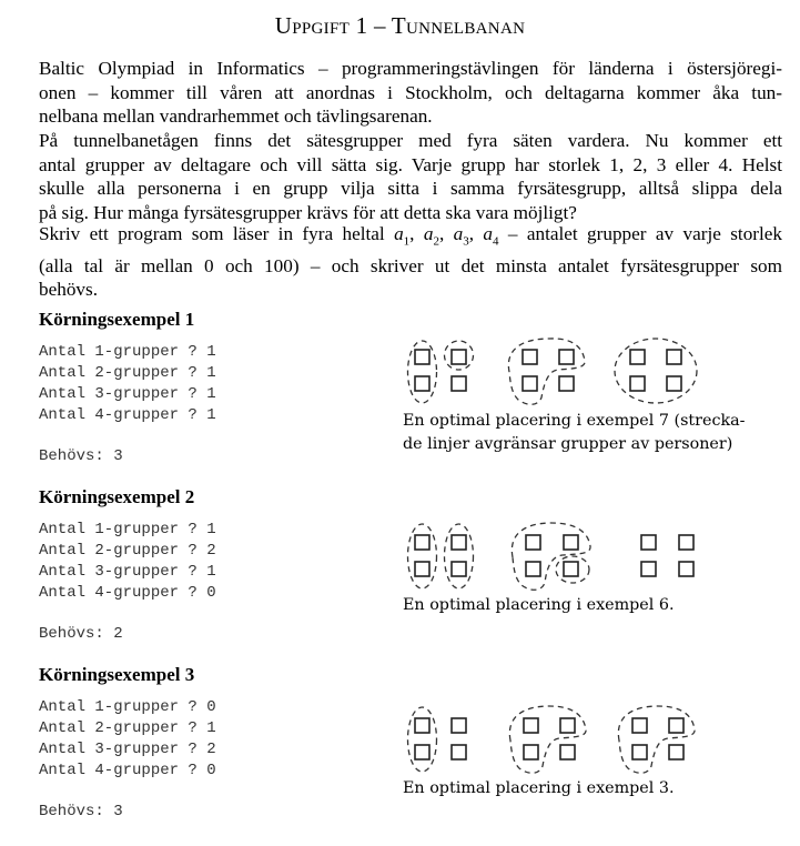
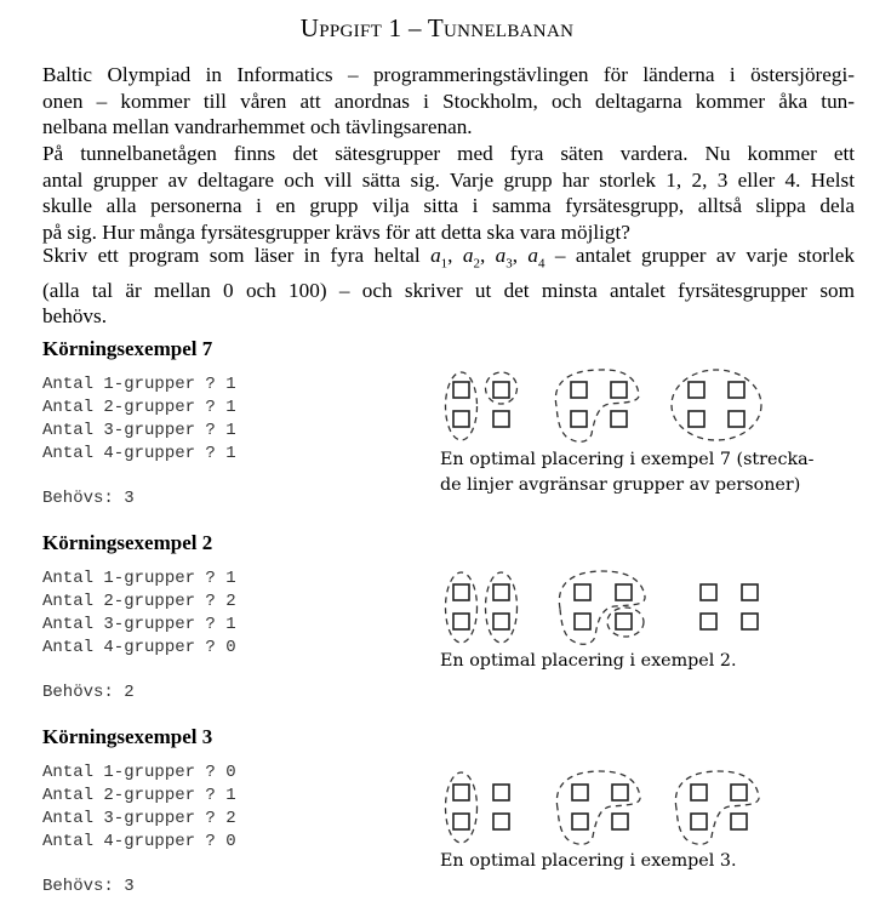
  Uppgift 1 – Tunnelbanan
  Baltic Olympiad in Informatics – programmeringstävlingen för länderna i östersjöregi-
  onen – kommer till våren att anordnas i Stockholm, och deltagarna kommer åka tun-
  nelbana mellan vandrarhemmet och tävlingsarenan.
  På tunnelbanetågen finns det sätesgrupper med fyra säten vardera. Nu kommer ett
  antal grupper av deltagare och vill sätta sig. Varje grupp har storlek 1, 2, 3 eller 4. Helst
  skulle alla personerna i en grupp vilja sitta i samma fyrsätesgrupp, alltså slippa dela
  på sig. Hur många fyrsätesgrupper krävs för att detta ska vara möjligt?
  Skriv ett program som läser in fyra heltal a1, a2, a3, a4 – antalet grupper av varje storlek
  (alla tal är mellan 0 och 100) – och skriver ut det minsta antalet fyrsätesgrupper som
  behövs.
- Körningsexempel 1
+ Körningsexempel 7
  Antal 1-grupper ? 1
  Antal 2-grupper ? 1
  Antal 3-grupper ? 1
  Antal 4-grupper ? 1
  Behövs: 3
  En optimal placering i exempel 7 (strecka-
  de linjer avgränsar grupper av personer)
  Körningsexempel 2
  Antal 1-grupper ? 1
  Antal 2-grupper ? 2
  Antal 3-grupper ? 1
  Antal 4-grupper ? 0
  Behövs: 2
- En optimal placering i exempel 6.
+ En optimal placering i exempel 2.
  Körningsexempel 3
  Antal 1-grupper ? 0
  Antal 2-grupper ? 1
  Antal 3-grupper ? 2
  Antal 4-grupper ? 0
  Behövs: 3
  En optimal placering i exempel 3.
